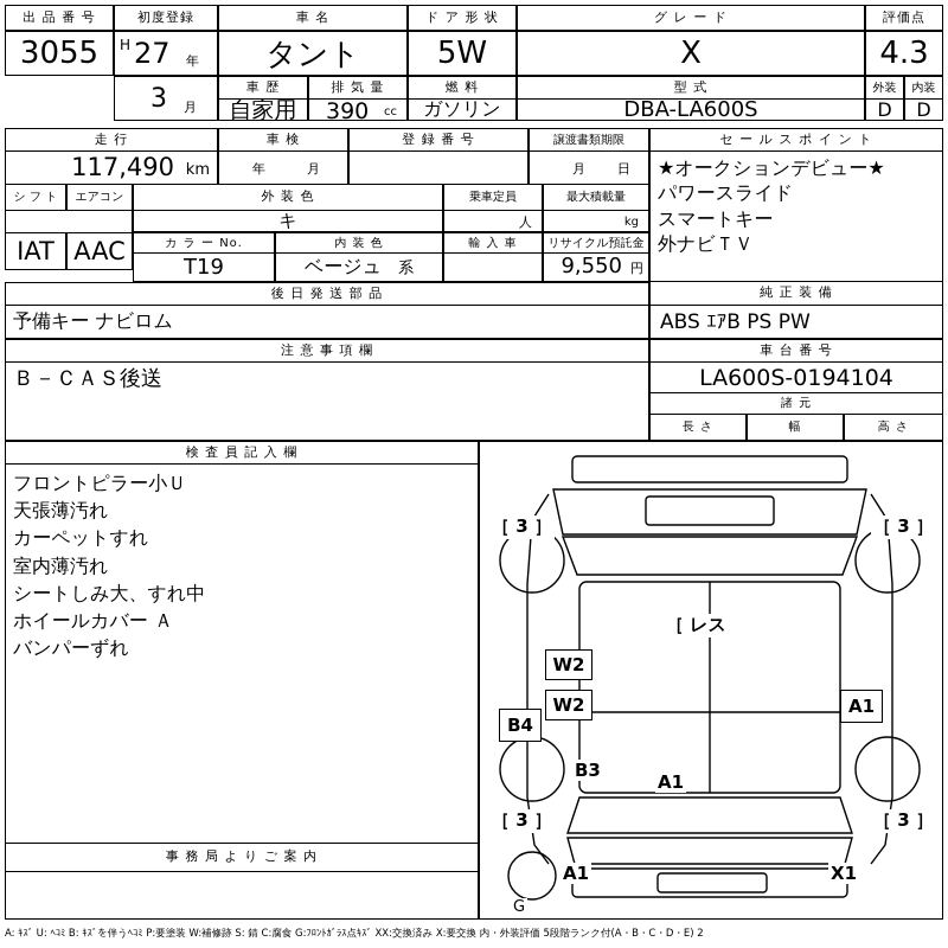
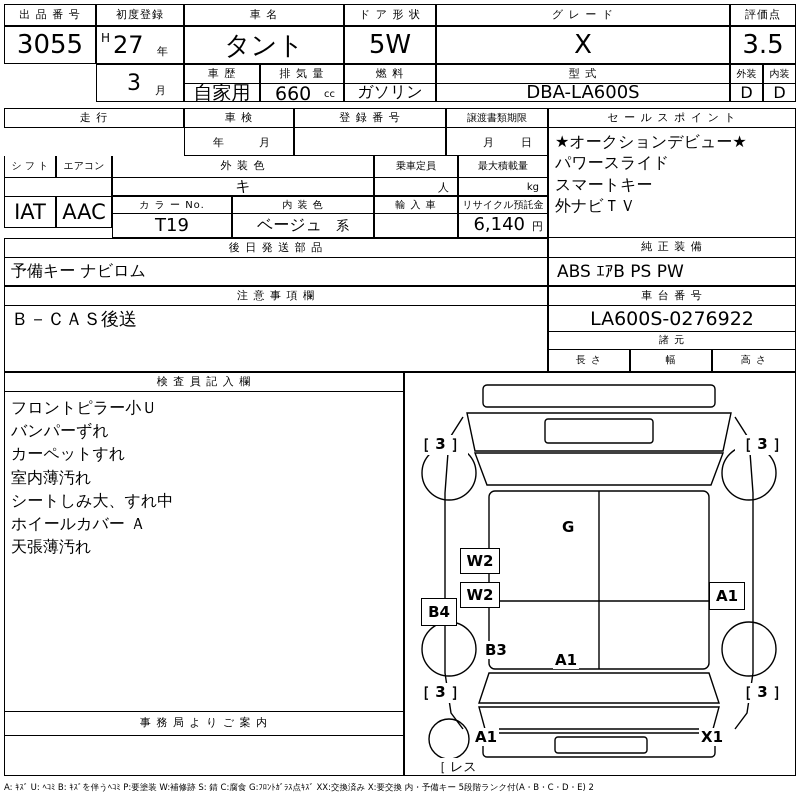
  出 品 番 号
  3055
  初度登録
  H
  27
  年
  車 名
  タント
  ド ア 形 状
  5W
  グ レ ー ド
  X
  評価点
- 4.3
+ 3.5
  3
  月
  車 歴
  自家用
  排 気 量
- 390
+ 660
  cc
  燃 料
  ガソリン
  型 式
  DBA-LA600S
  外装
  内装
  D
  D
  走 行
- 117,490
- km
  車 検
  年
  月
  登 録 番 号
  譲渡書類期限
  月
  日
  セ ー ル ス ポ イ ン ト
  ★オークションデビュー★
  パワースライド
  スマートキー
  外ナビＴＶ
  シ フ ト
  エアコン
  IAT
  AAC
  外 装 色
  キ
  乗車定員
  人
  最大積載量
  kg
  カ ラ ー No.
  T19
  内 装 色
  ベージュ
  系
  輸 入 車
  リサイクル預託金
- 9,550
+ 6,140
  円
  後 日 発 送 部 品
  予備キー ナビロム
  純 正 装 備
  ABS ｴｱB PS PW
  注 意 事 項 欄
  Ｂ－ＣＡＳ後送
  車 台 番 号
- LA600S-0194104
+ LA600S-0276922
  諸 元
  長 さ
  幅
  高 さ
  検 査 員 記 入 欄
  フロントピラー小Ｕ
- 天張薄汚れ
+ バンパーずれ
  カーペットすれ
  室内薄汚れ
  シートしみ大、すれ中
  ホイールカバー Ａ
- バンパーずれ
+ 天張薄汚れ
  事 務 局 よ り ご 案 内
  ［ 3 ］
  ［ 3 ］
- ［ レス
+ G
  W2
  W2
  B4
  A1
  B3
  A1
  ［ 3 ］
  ［ 3 ］
  A1
  X1
- G
+ ［ レス
- A: ｷｽﾞ U: ﾍｺﾐ B: ｷｽﾞを伴うﾍｺﾐ P:要塗装 W:補修跡 S: 錆 C:腐食 G:ﾌﾛﾝﾄｶﾞﾗｽ点ｷｽﾞ XX:交換済み X:要交換 内・外装評価 5段階ランク付(A・B・C・D・E) 2
+ A: ｷｽﾞ U: ﾍｺﾐ B: ｷｽﾞを伴うﾍｺﾐ P:要塗装 W:補修跡 S: 錆 C:腐食 G:ﾌﾛﾝﾄｶﾞﾗｽ点ｷｽﾞ XX:交換済み X:要交換 内・予備キー 5段階ランク付(A・B・C・D・E) 2
